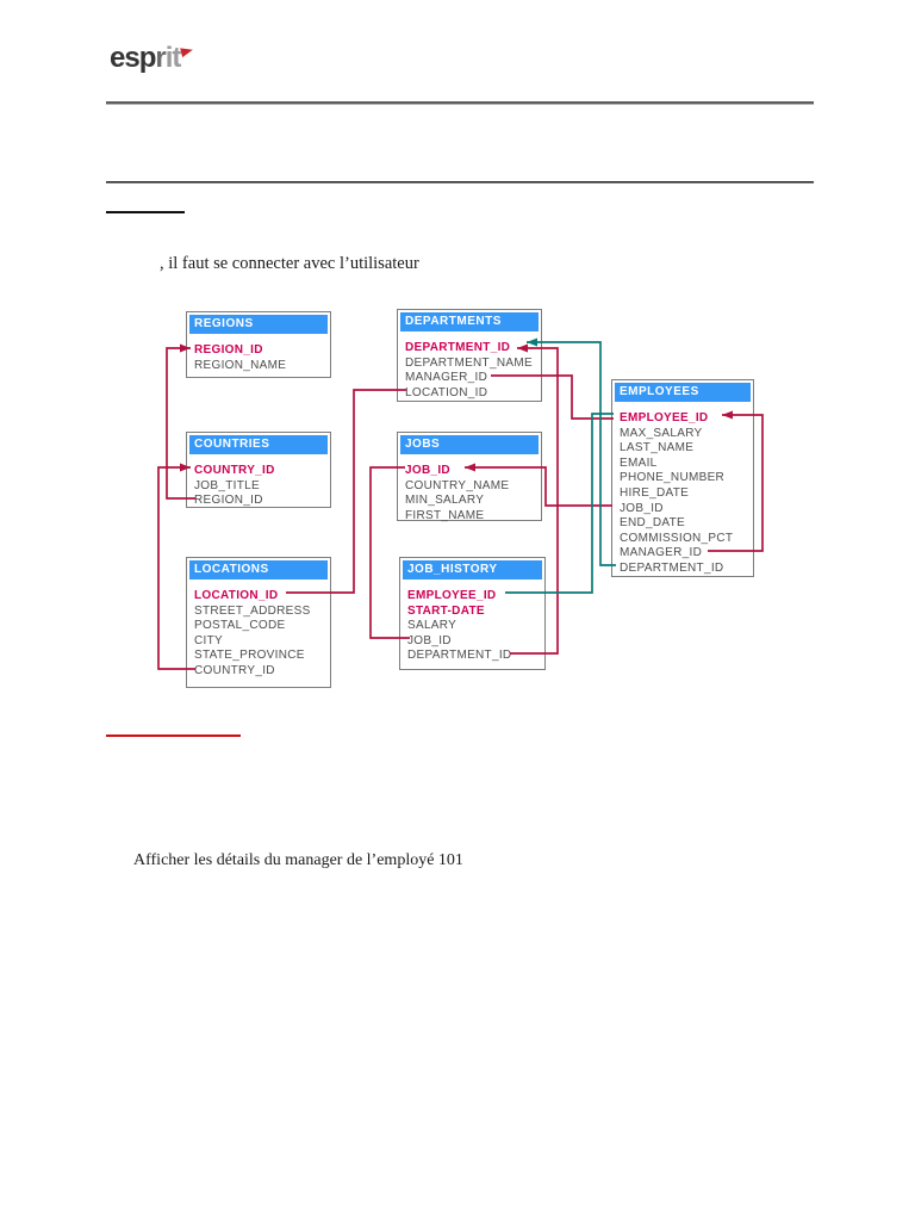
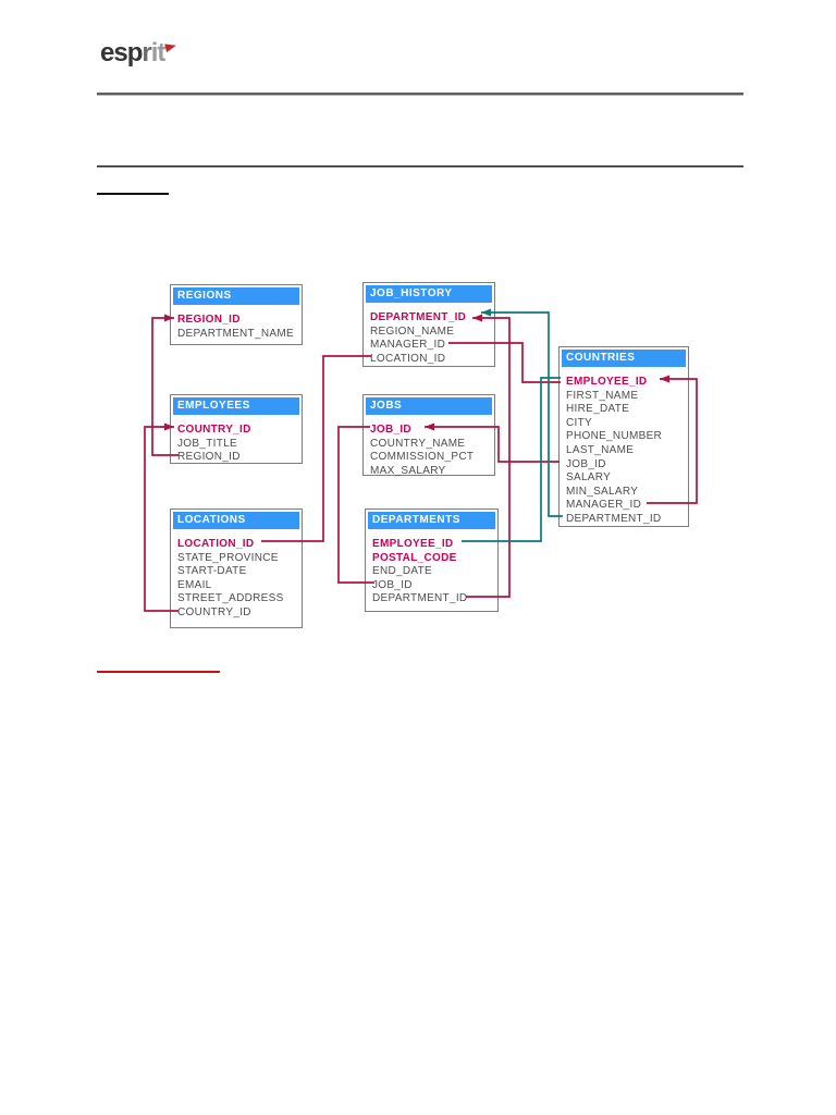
  esprit
- , il faut se connecter avec l’utilisateur
  REGIONS
  REGION_ID
- REGION_NAME
+ DEPARTMENT_NAME
- COUNTRIES
+ EMPLOYEES
  COUNTRY_ID
  JOB_TITLE
  REGION_ID
  LOCATIONS
  LOCATION_ID
- STREET_ADDRESS
+ STATE_PROVINCE
- POSTAL_CODE
+ START-DATE
- CITY
+ EMAIL
- STATE_PROVINCE
+ STREET_ADDRESS
  COUNTRY_ID
- DEPARTMENTS
+ JOB_HISTORY
  DEPARTMENT_ID
- DEPARTMENT_NAME
+ REGION_NAME
  MANAGER_ID
  LOCATION_ID
  JOBS
  JOB_ID
  COUNTRY_NAME
- MIN_SALARY
+ COMMISSION_PCT
- FIRST_NAME
+ MAX_SALARY
- JOB_HISTORY
+ DEPARTMENTS
  EMPLOYEE_ID
- START-DATE
+ POSTAL_CODE
- SALARY
+ END_DATE
  JOB_ID
  DEPARTMENT_ID
- EMPLOYEES
+ COUNTRIES
  EMPLOYEE_ID
- MAX_SALARY
+ FIRST_NAME
- LAST_NAME
+ HIRE_DATE
- EMAIL
+ CITY
  PHONE_NUMBER
- HIRE_DATE
+ LAST_NAME
  JOB_ID
- END_DATE
+ SALARY
- COMMISSION_PCT
+ MIN_SALARY
  MANAGER_ID
  DEPARTMENT_ID
- Afficher les détails du manager de l’employé 101
